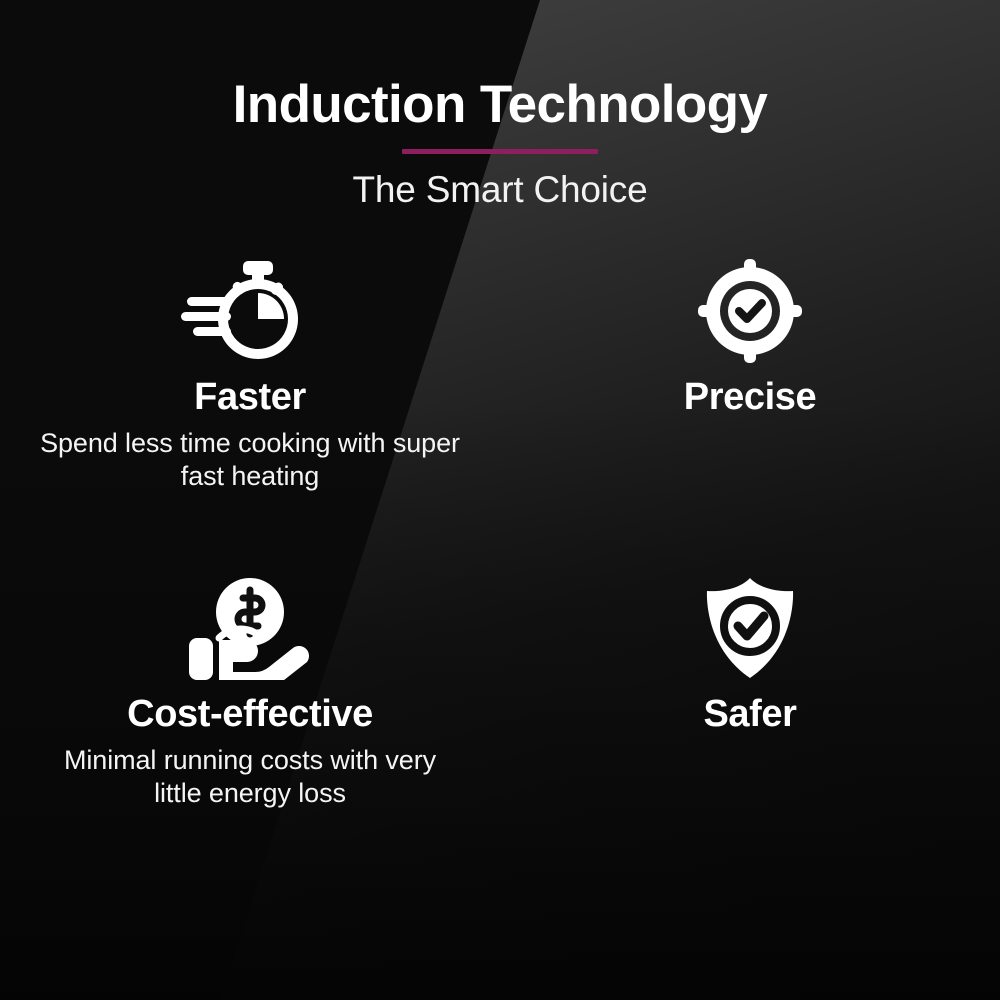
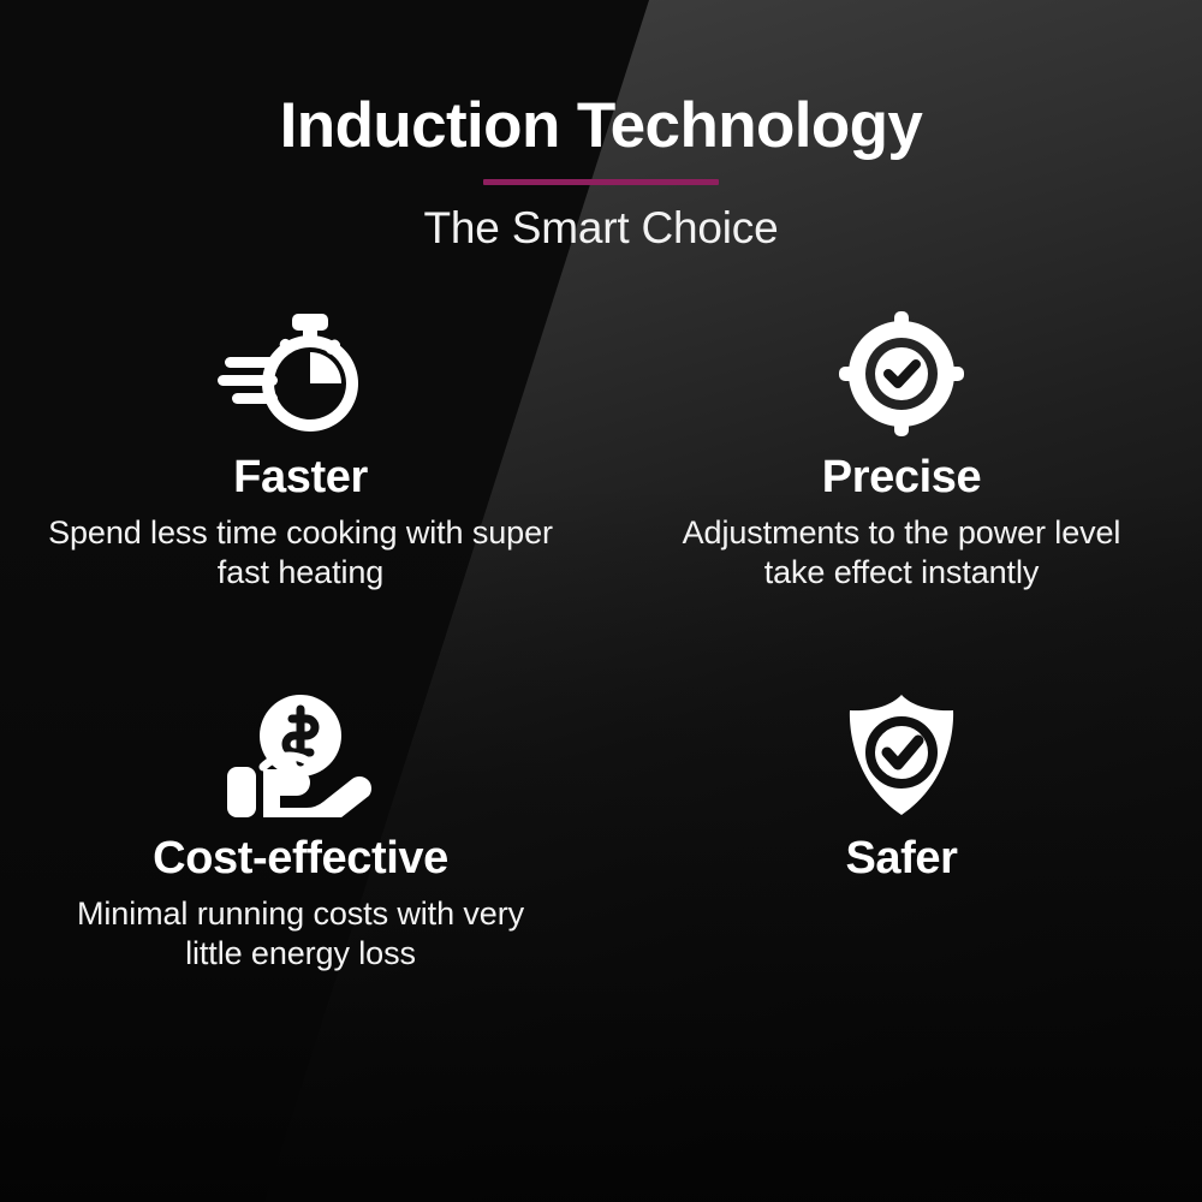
  Induction Technology
  The Smart Choice
  Faster
  Spend less time cooking with super fast heating
  Precise
+ Adjustments to the power level take effect instantly
  Cost-effective
  Minimal running costs with very little energy loss
  Safer
